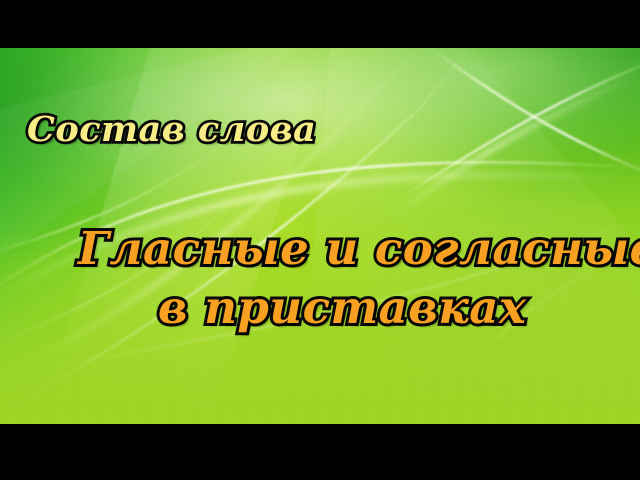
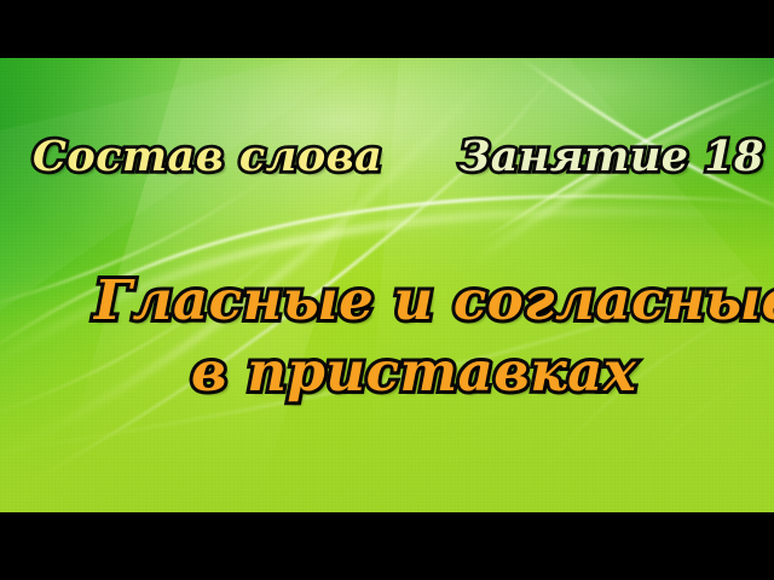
  Состав слова
+ Занятие 18
  Гласные и согласны
  в приставках
